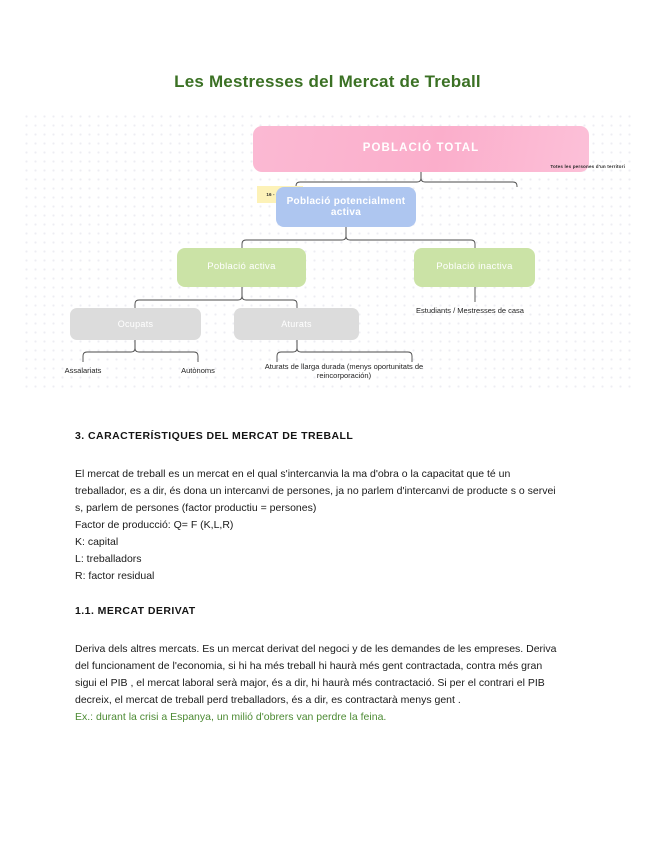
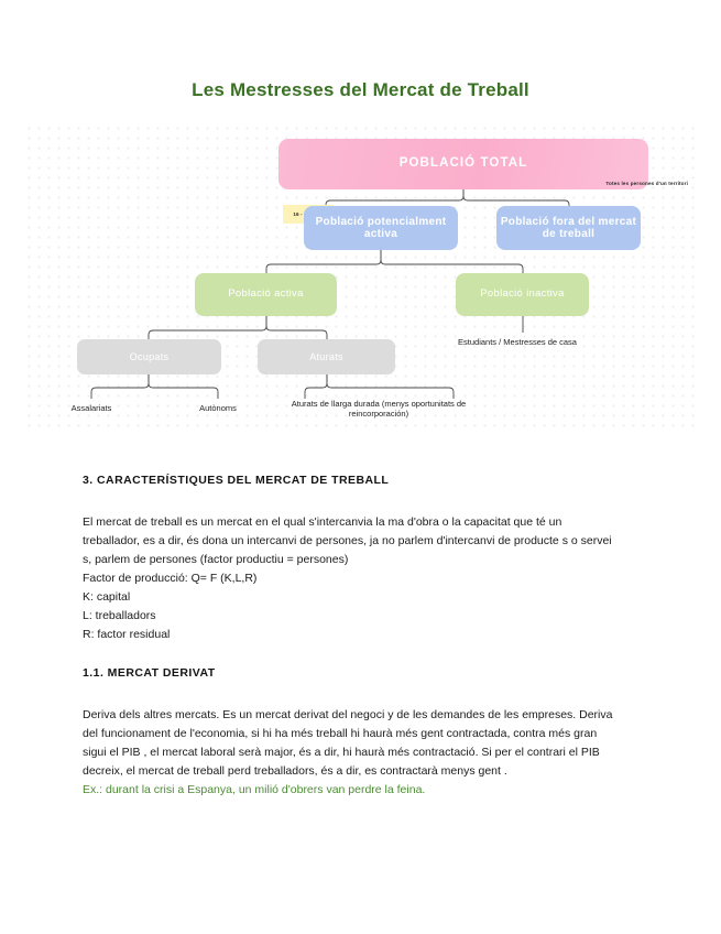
  Les Mestresses del Mercat de Treball
  POBLACIÓ TOTAL
  Població potencialment activa
+ Població fora del mercat de treball
  Població activa
  Població inactiva
  Ocupats
  Aturats
  Estudiants / Mestresses de casa
  Assalariats
  Autònoms
  Aturats de llarga durada (menys oportunitats de reincorporación)
  3. CARACTERÍSTIQUES DEL MERCAT DE TREBALL
  El mercat de treball es un mercat en el qual s'intercanvia la ma d'obra o la capacitat que té un treballador, es a dir, és dona un intercanvi de persones, ja no parlem d'intercanvi de producte s o servei s, parlem de persones (factor productiu = persones)
  Factor de producció: Q= F (K,L,R)
  K: capital
  L: treballadors
  R: factor residual
  1.1. MERCAT DERIVAT
  Deriva dels altres mercats. Es un mercat derivat del negoci y de les demandes de les empreses. Deriva del funcionament de l'economia, si hi ha més treball hi haurà més gent contractada, contra més gran sigui el PIB , el mercat laboral serà major, és a dir, hi haurà més contractació. Si per el contrari el PIB decreix, el mercat de treball perd treballadors, és a dir, es contractarà menys gent .
  Ex.: durant la crisi a Espanya, un milió d'obrers van perdre la feina.
